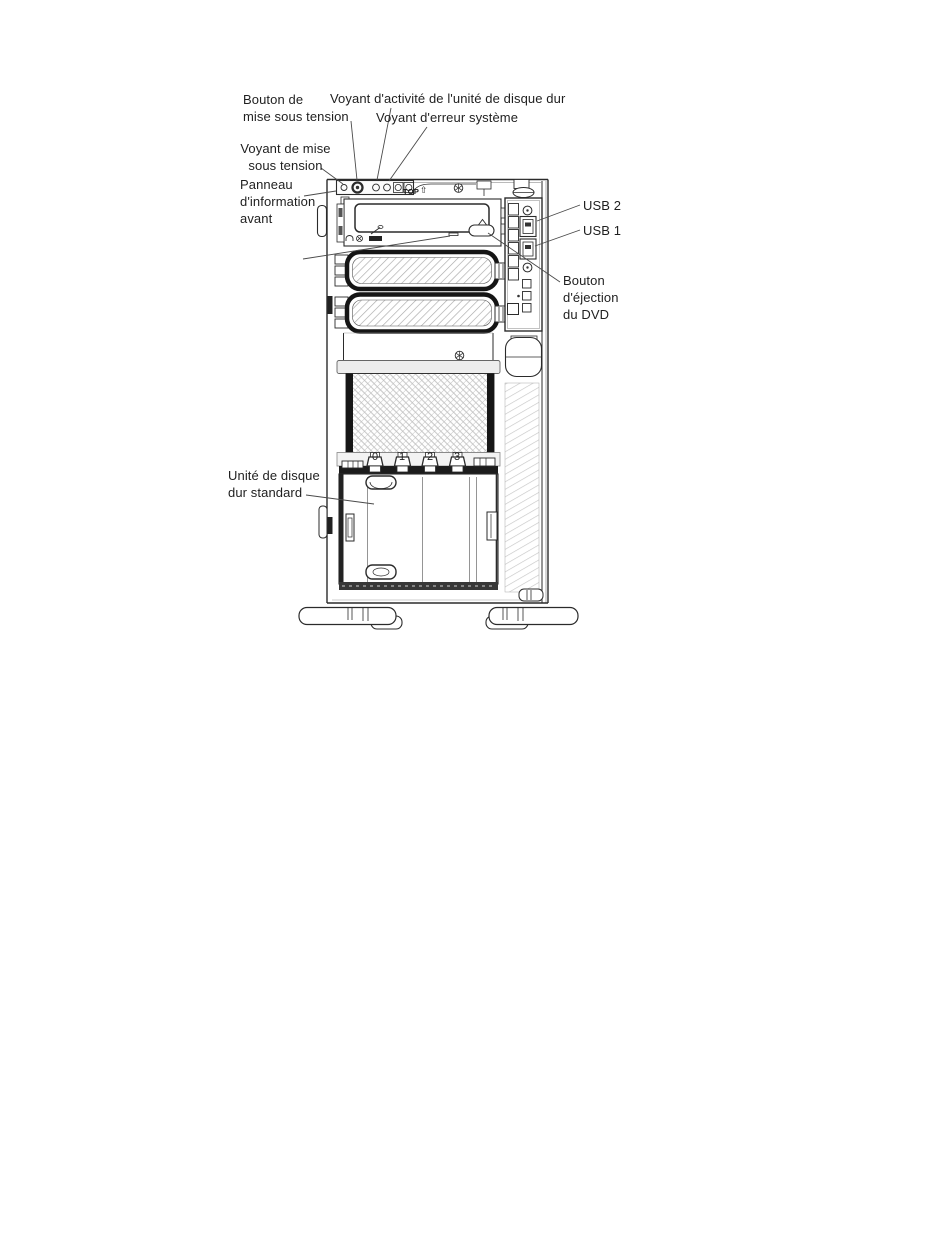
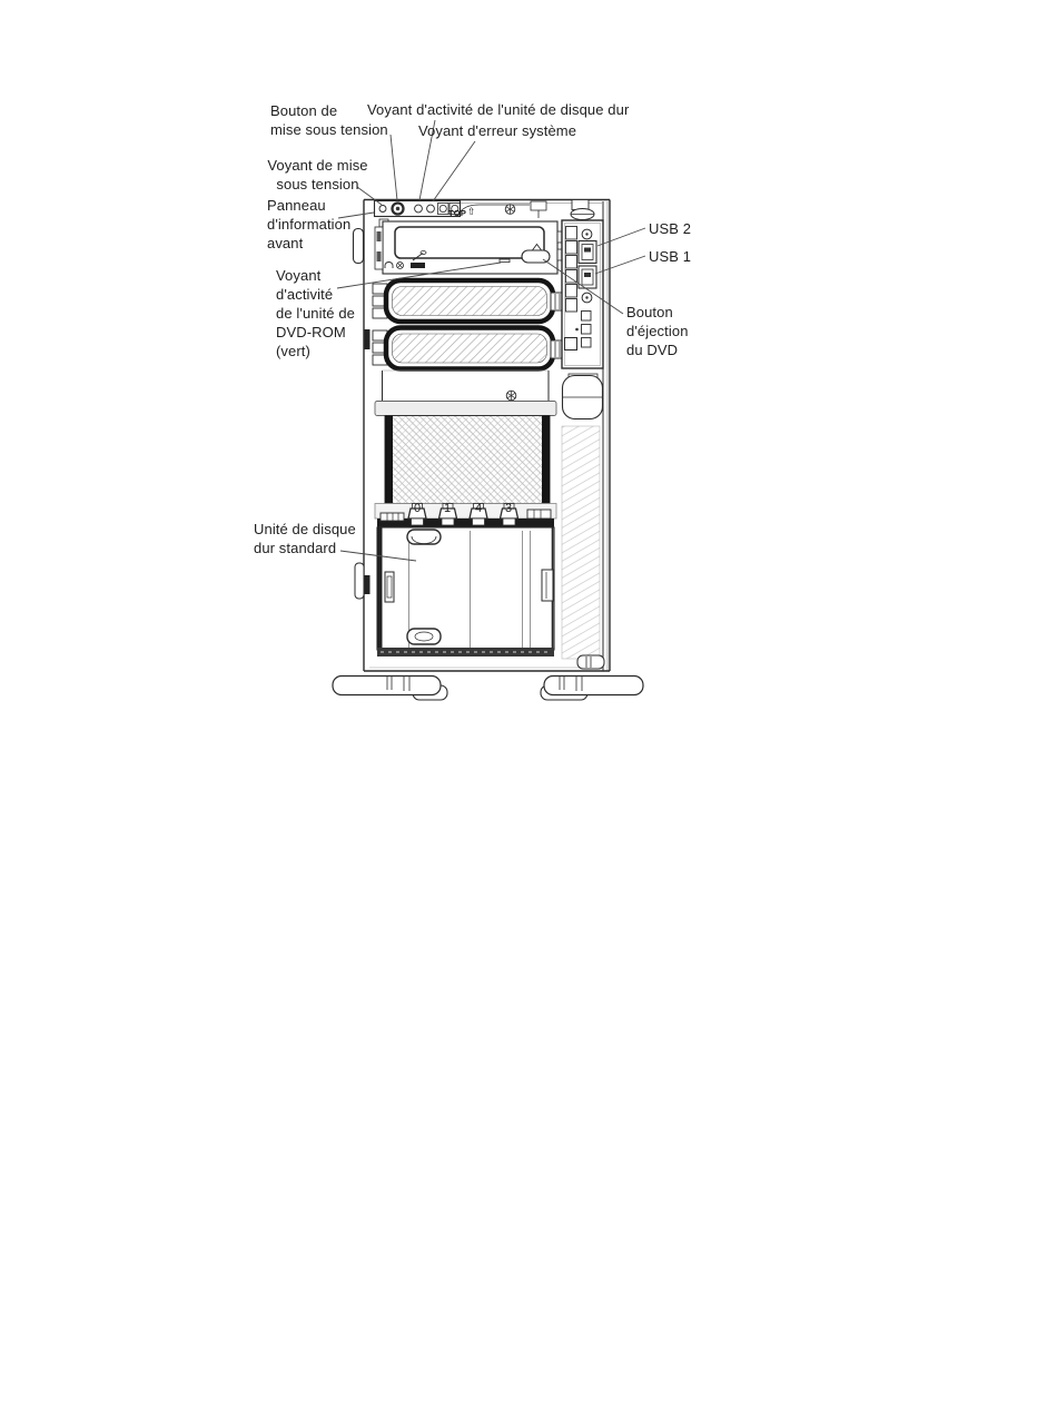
  Bouton de
  mise sous tension
  Voyant d'activité de l'unité de disque dur
  Voyant d'erreur système
  Voyant de mise
  sous tension
  Panneau
  d'information
  avant
+ Voyant
+ d'activité
+ de l'unité de
+ DVD-ROM
+ (vert)
  USB 2
  USB 1
  Bouton
  d'éjection
  du DVD
  Unité de disque
  dur standard
  TOP
  ⇧
  0
  1
- 2
+ 4
  3
